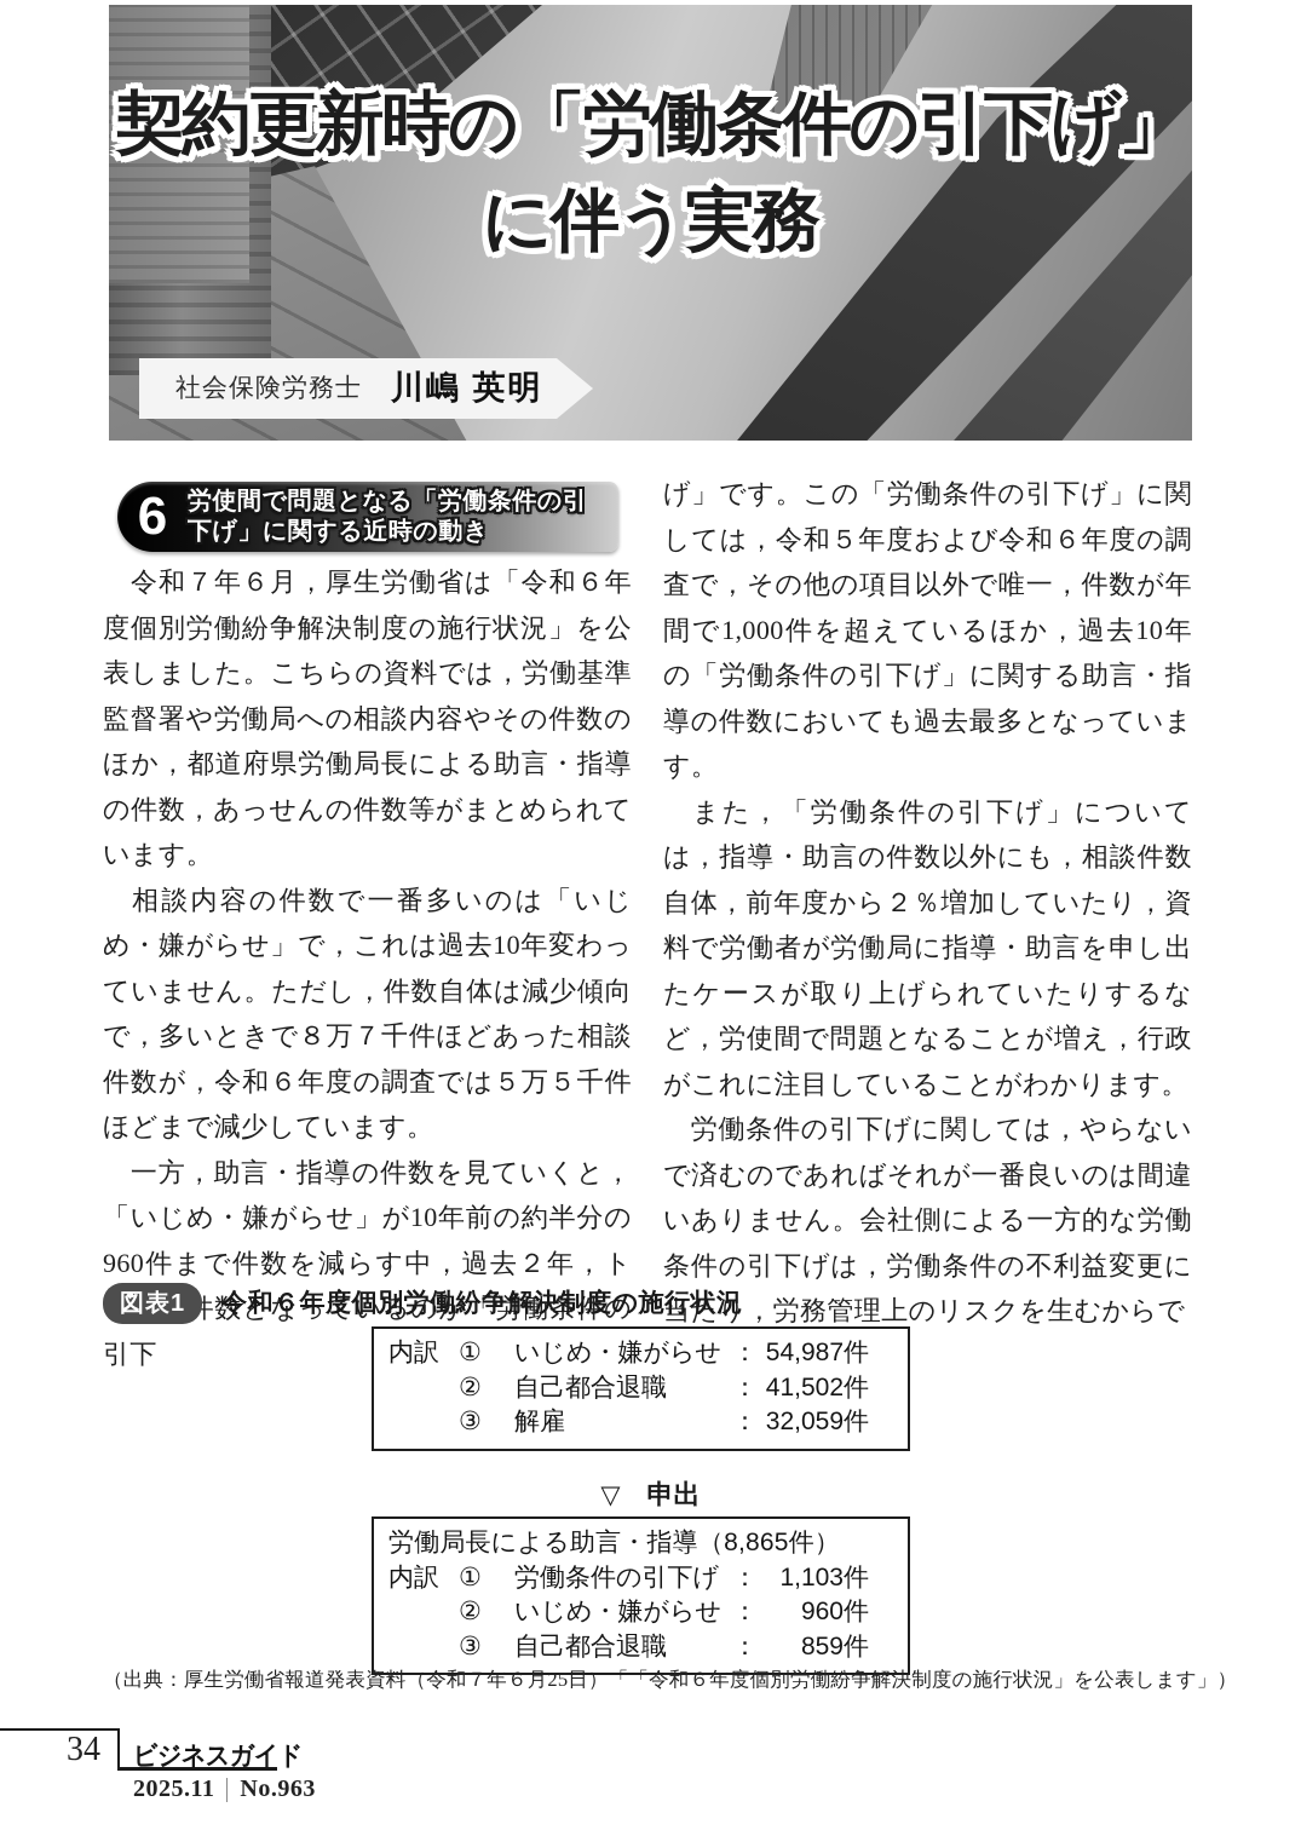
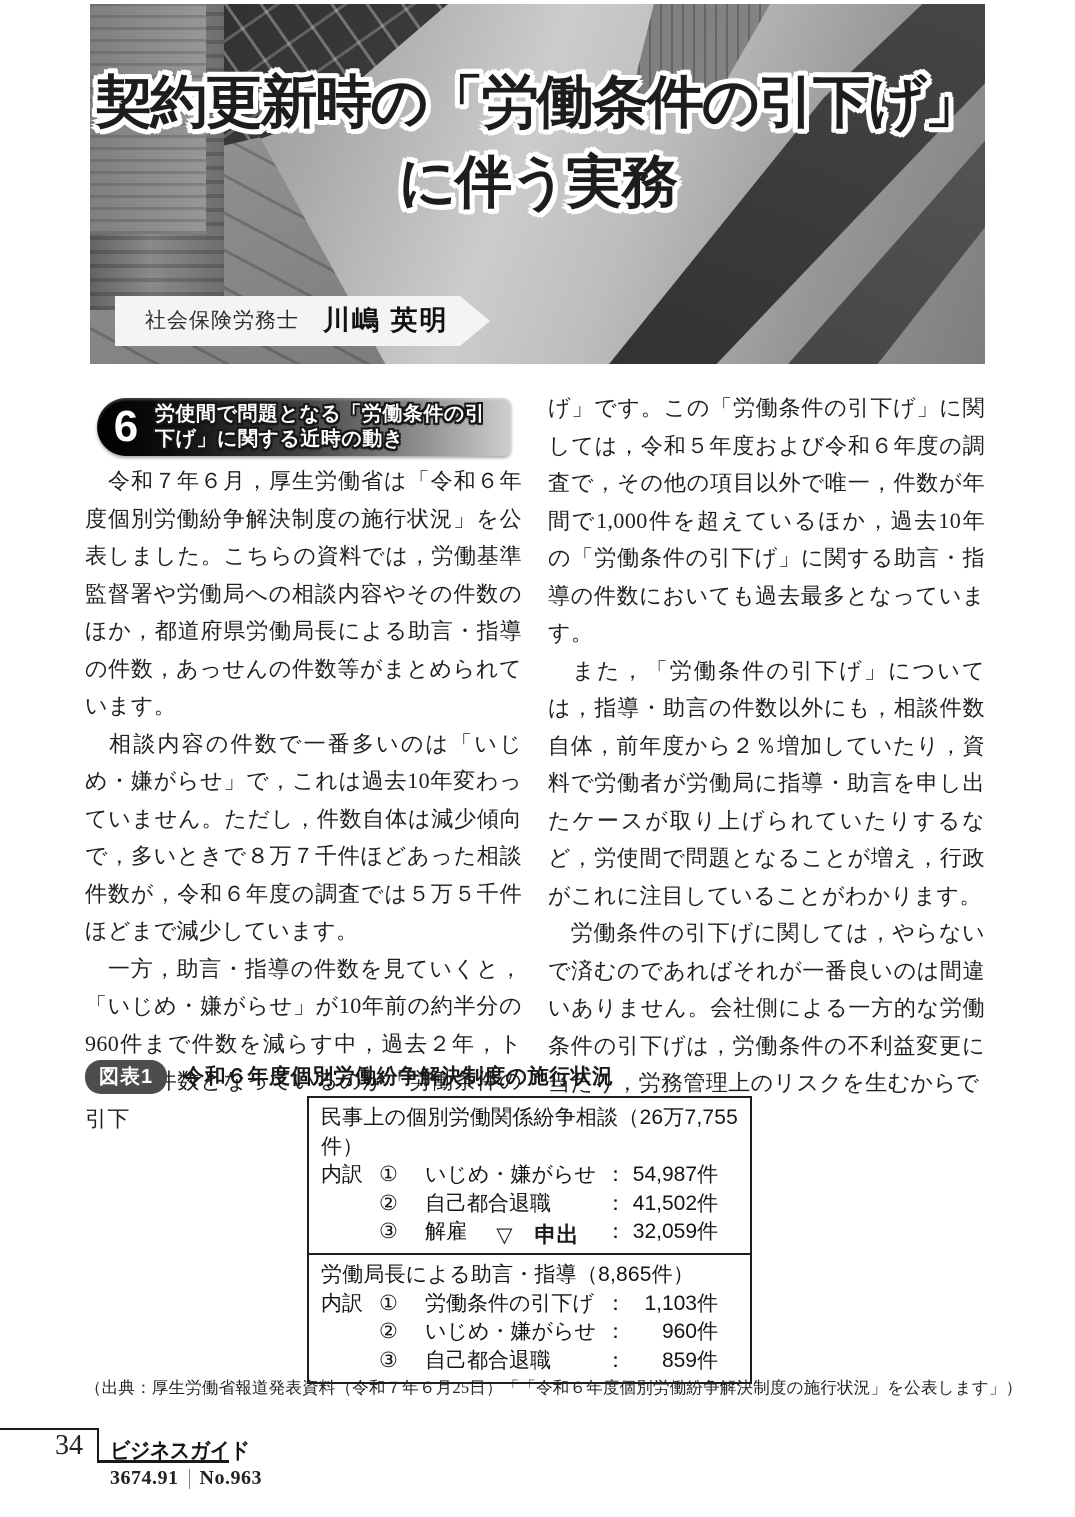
  契約更新時の「労働条件の引下げ」
  に伴う実務
  社会保険労務士
  川嶋 英明
  6
  労使間で問題となる「労働条件の引
  下げ」に関する近時の動き
  令和７年６月，厚生労働省は「令和６年度個別労働紛争解決制度の施行状況」を公表しました。こちらの資料では，労働基準監督署や労働局への相談内容やその件数のほか，都道府県労働局長による助言・指導の件数，あっせんの件数等がまとめられています。
  相談内容の件数で一番多いのは「いじめ・嫌がらせ」で，これは過去10年変わっていません。ただし，件数自体は減少傾向で，多いときで８万７千件ほどあった相談件数が，令和６年度の調査では５万５千件ほどまで減少しています。
  一方，助言・指導の件数を見ていくと，「いじめ・嫌がらせ」が10年前の約半分の960件まで件数を減らす中，過去２年，ト数となっているのが「労働条件の引下
  げ」です。この「労働条件の引下げ」に関しては，令和５年度および令和６年度の調査で，その他の項目以外で唯一，件数が年間で1,000件を超えているほか，過去10年の「労働条件の引下げ」に関する助言・指導の件数においても過去最多となっています。
  また，「労働条件の引下げ」については，指導・助言の件数以外にも，相談件数自体，前年度から２％増加していたり，資料で労働者が労働局に指導・助言を申し出たケースが取り上げられていたりするなど，労使間で問題となることが増え，行政がこれに注目していることがわかります。
  労働条件の引下げに関しては，やらないで済むのであればそれが一番良いのは間違いありません。会社側による一方的な労働条件の引下げは，労働条件の不利益変更に当たり，労務管理上のリスクを生むからで
  図表1
  令和６年度個別労働紛争解決制度の施行状況
+ 民事上の個別労働関係紛争相談（26万7,755件）
  内訳
  ①
  いじめ・嫌がらせ
  ：
  54,987件
  ②
  自己都合退職
  ：
  41,502件
  ③
  解雇
  ：
  32,059件
  ▽ 申出
  労働局長による助言・指導（8,865件）
  内訳
  ①
  労働条件の引下げ
  ：
  1,103件
  ②
  いじめ・嫌がらせ
  ：
  960件
  ③
  自己都合退職
  ：
  859件
  （出典：厚生労働省報道発表資料（令和７年６月25日）「「令和６年度個別労働紛争解決制度の施行状況」を公表します」）
  34
  ビジネスガイド
- 2025.11
+ 3674.91
  No.963
